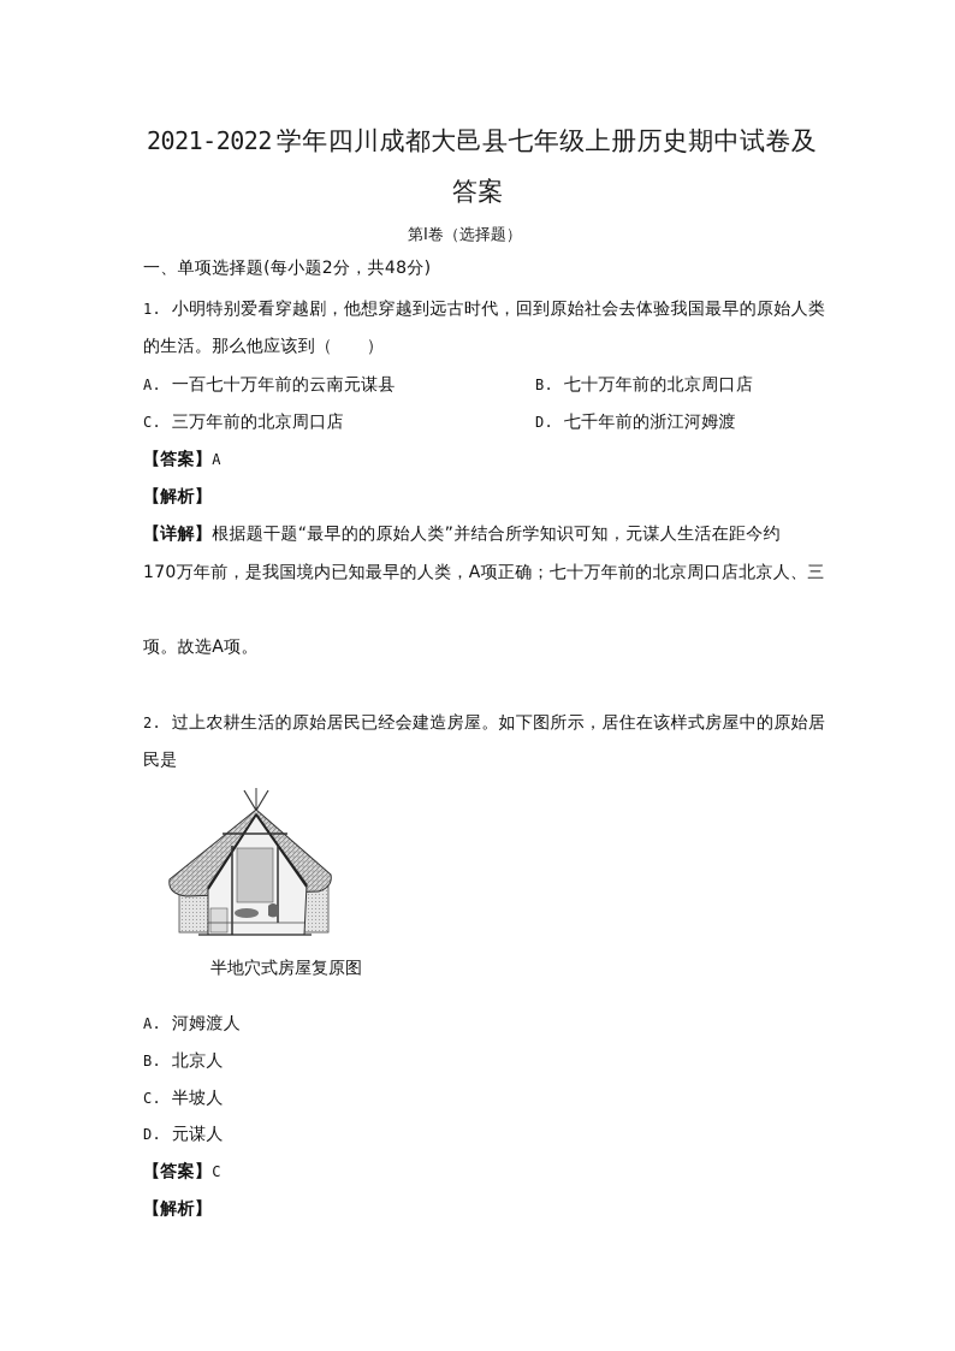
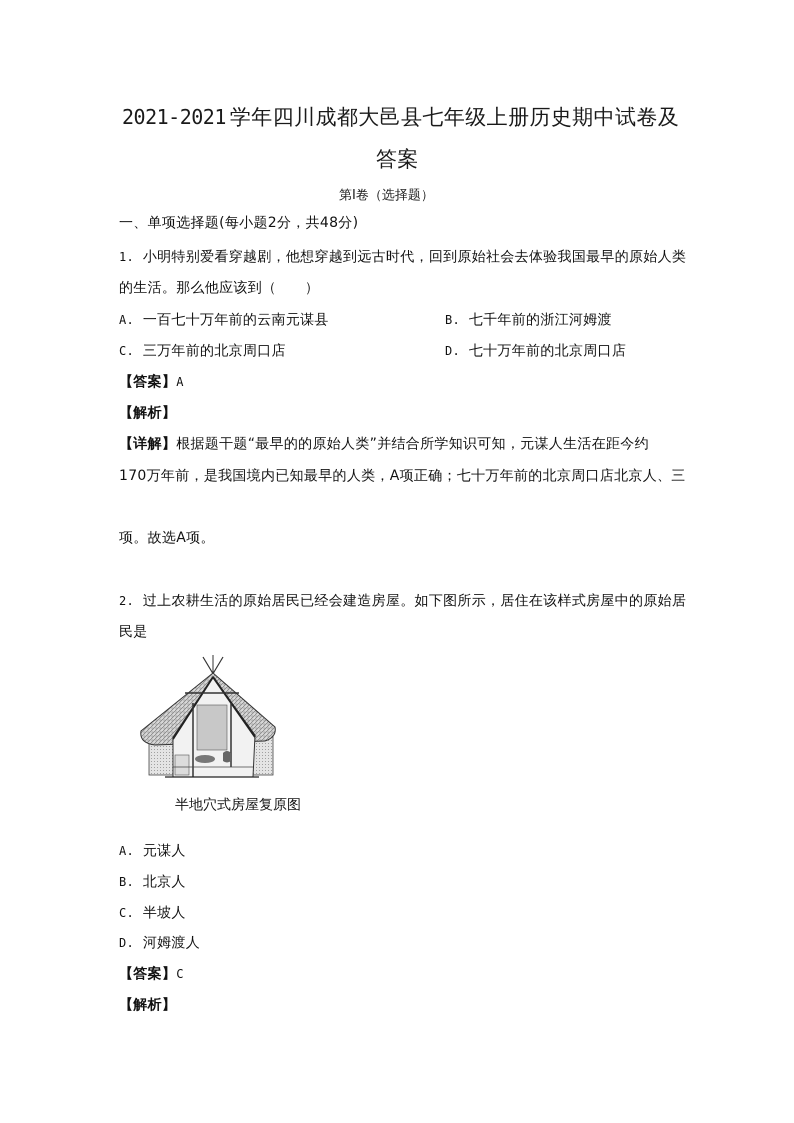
- 2021-2022 学年四川成都大邑县七年级上册历史期中试卷及
+ 2021-2021 学年四川成都大邑县七年级上册历史期中试卷及
  答案
  第Ⅰ卷（选择题）
  一、单项选择题(每小题2分，共48分)
  1. 小明特别爱看穿越剧，他想穿越到远古时代，回到原始社会去体验我国最早的原始人类
  的生活。那么他应该到（ ）
  A. 一百七十万年前的云南元谋县
- B. 七十万年前的北京周口店
+ B. 七千年前的浙江河姆渡
  C. 三万年前的北京周口店
- D. 七千年前的浙江河姆渡
+ D. 七十万年前的北京周口店
  【答案】A
  【解析】
  【详解】根据题干题“最早的的原始人类”并结合所学知识可知，元谋人生活在距今约
  170万年前，是我国境内已知最早的人类，A项正确；七十万年前的北京周口店北京人、三
  项。故选A项。
  2. 过上农耕生活的原始居民已经会建造房屋。如下图所示，居住在该样式房屋中的原始居
  民是
  半地穴式房屋复原图
- A. 河姆渡人
+ A. 元谋人
  B. 北京人
  C. 半坡人
- D. 元谋人
+ D. 河姆渡人
  【答案】C
  【解析】
